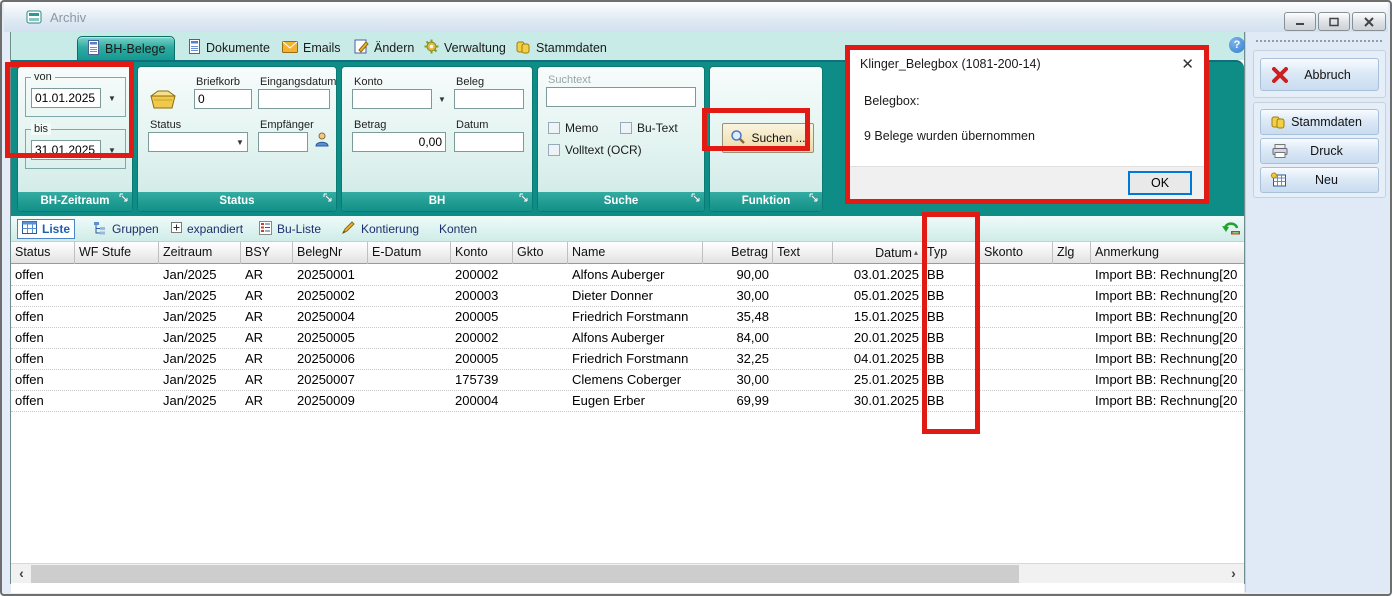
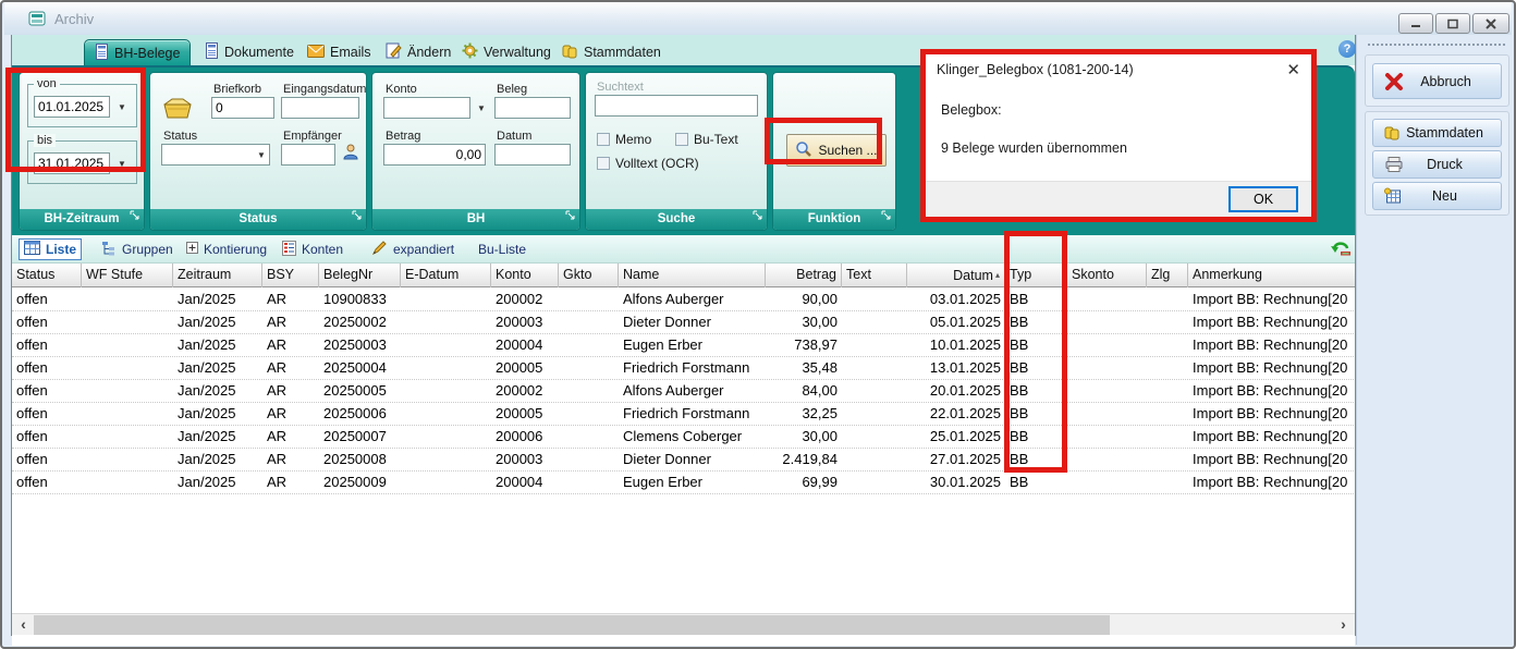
  Archiv
  Abbruch
  Stammdaten
  Druck
  Neu
  BH-Belege
  Dokumente
  Emails
  Ändern
  Verwaltung
  Stammdaten
  ?
  von
  01.01.2025
  ▼
  bis
  31.01.2025
  ▼
  BH-Zeitraum
  Briefkorb
  0
  Eingangsdatum
  Status
  ▼
  Empfänger
  Status
  Konto
  ▼
  Beleg
  Betrag
  0,00
  Datum
  BH
  Suchtext
  Memo
  Bu-Text
  Volltext (OCR)
  Suche
  Suchen ...
  Funktion
  Liste
  Gruppen
- expandiert
+ Kontierung
- Bu-Liste
+ Konten
- Kontierung
+ expandiert
- Konten
+ Bu-Liste
  Status WF Stufe Zeitraum BSY BelegNr E-Datum Konto Gkto Name Betrag Text Datum ▴ Typ Skonto Zlg Anmerkung
- offen Jan/2025 AR 20250001 200002 Alfons Auberger 90,00 03.01.2025 BB Import BB: Rechnung[20
+ offen Jan/2025 AR 10900833 200002 Alfons Auberger 90,00 03.01.2025 BB Import BB: Rechnung[20
  offen Jan/2025 AR 20250002 200003 Dieter Donner 30,00 05.01.2025 BB Import BB: Rechnung[20
+ offen Jan/2025 AR 20250003 200004 Eugen Erber 738,97 10.01.2025 BB Import BB: Rechnung[20
- offen Jan/2025 AR 20250004 200005 Friedrich Forstmann 35,48 15.01.2025 BB Import BB: Rechnung[20
+ offen Jan/2025 AR 20250004 200005 Friedrich Forstmann 35,48 13.01.2025 BB Import BB: Rechnung[20
  offen Jan/2025 AR 20250005 200002 Alfons Auberger 84,00 20.01.2025 BB Import BB: Rechnung[20
- offen Jan/2025 AR 20250006 200005 Friedrich Forstmann 32,25 04.01.2025 BB Import BB: Rechnung[20
+ offen Jan/2025 AR 20250006 200005 Friedrich Forstmann 32,25 22.01.2025 BB Import BB: Rechnung[20
- offen Jan/2025 AR 20250007 175739 Clemens Coberger 30,00 25.01.2025 BB Import BB: Rechnung[20
+ offen Jan/2025 AR 20250007 200006 Clemens Coberger 30,00 25.01.2025 BB Import BB: Rechnung[20
+ offen Jan/2025 AR 20250008 200003 Dieter Donner 2.419,84 27.01.2025 BB Import BB: Rechnung[20
  offen Jan/2025 AR 20250009 200004 Eugen Erber 69,99 30.01.2025 BB Import BB: Rechnung[20
  ‹
  ›
  Klinger_Belegbox (1081-200-14)
  ✕
  Belegbox:
  9 Belege wurden übernommen
  OK
